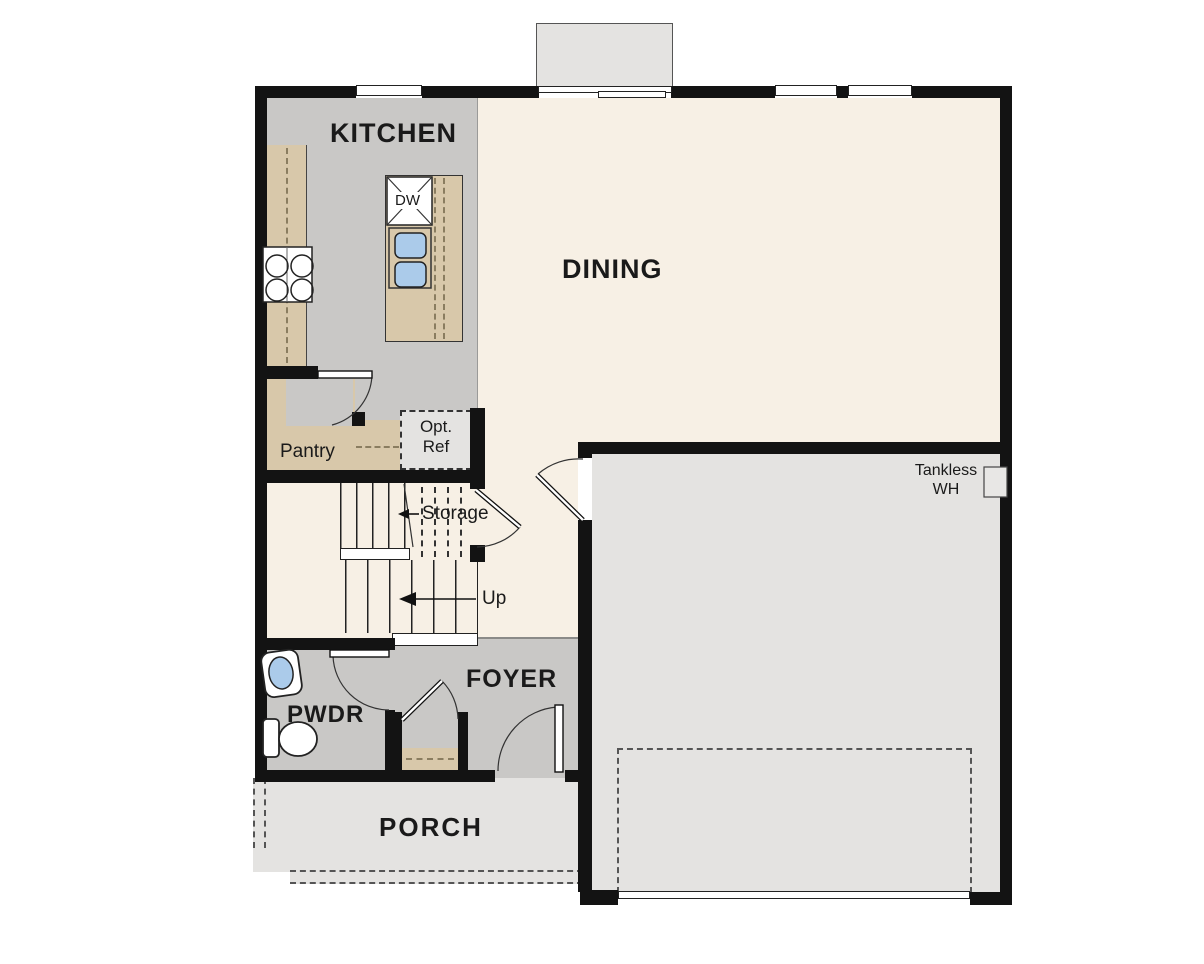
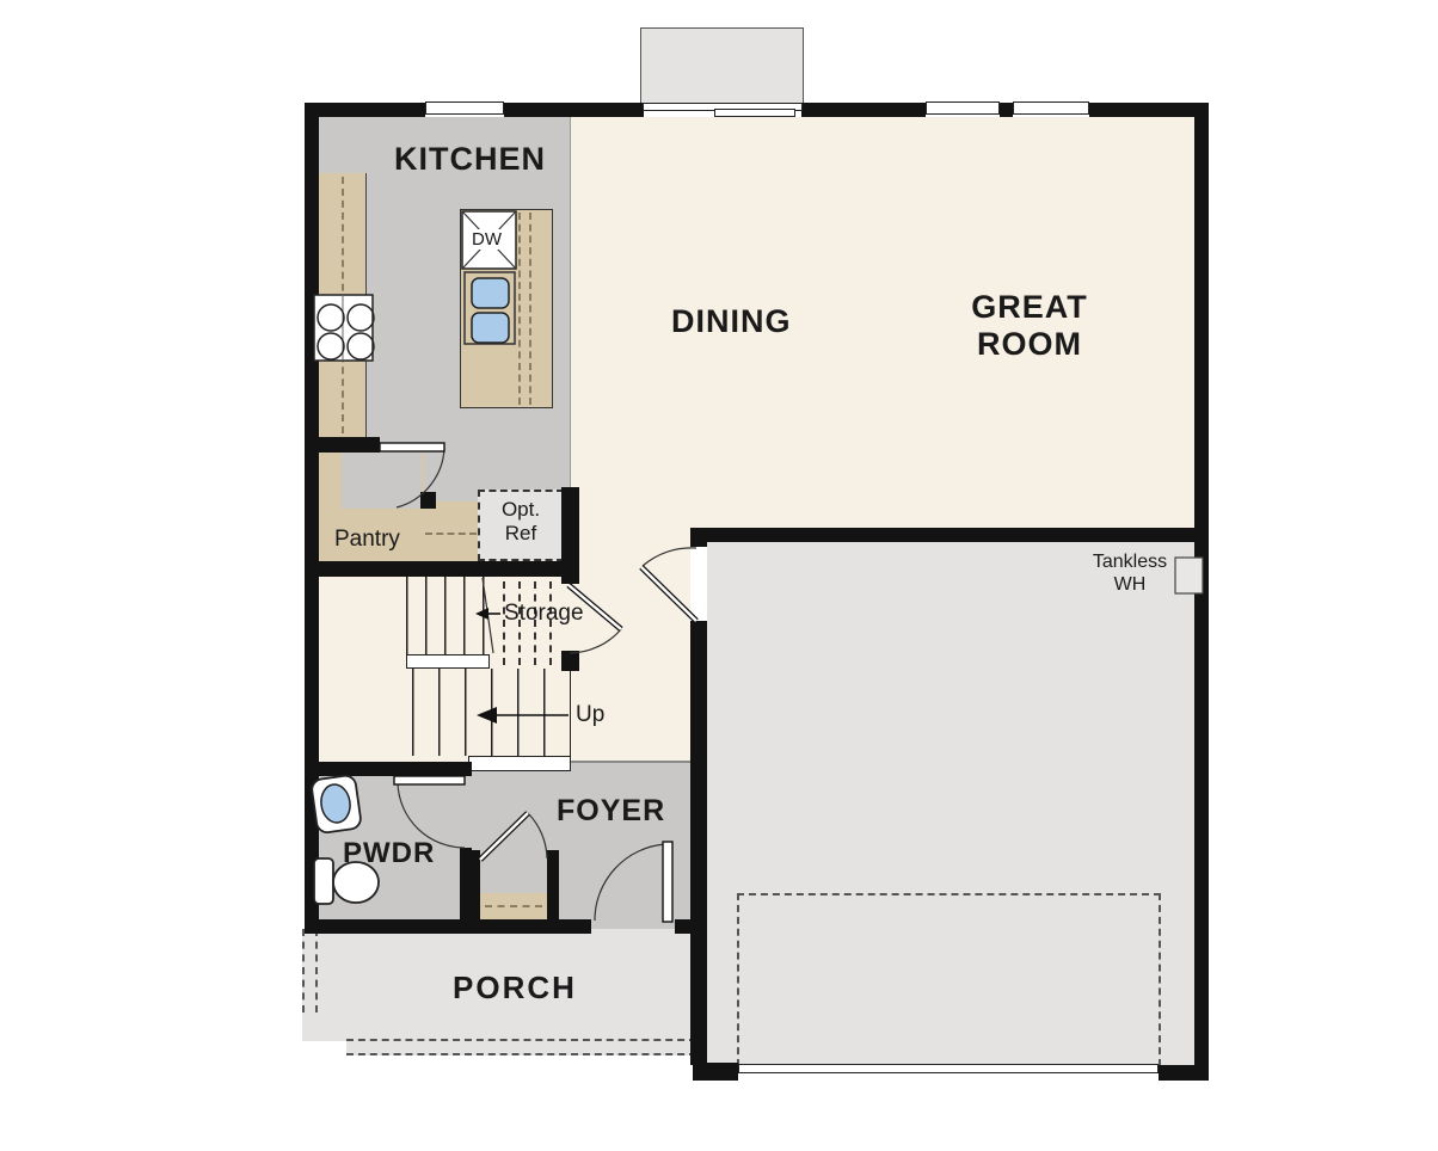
  KITCHEN
  DINING
+ GREAT
+ ROOM
  FOYER
  PWDR
  PORCH
  Pantry
  Storage
  Up
  DW
  Opt.
  Ref
  Tankless
  WH
